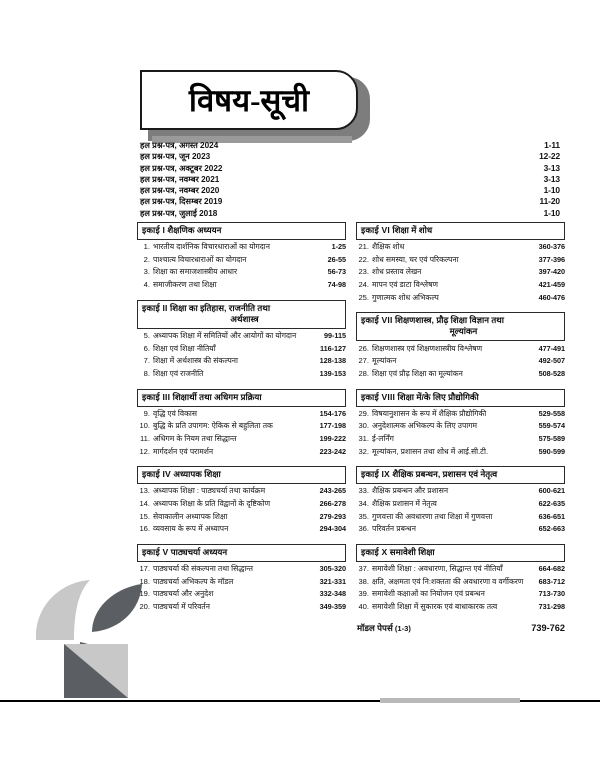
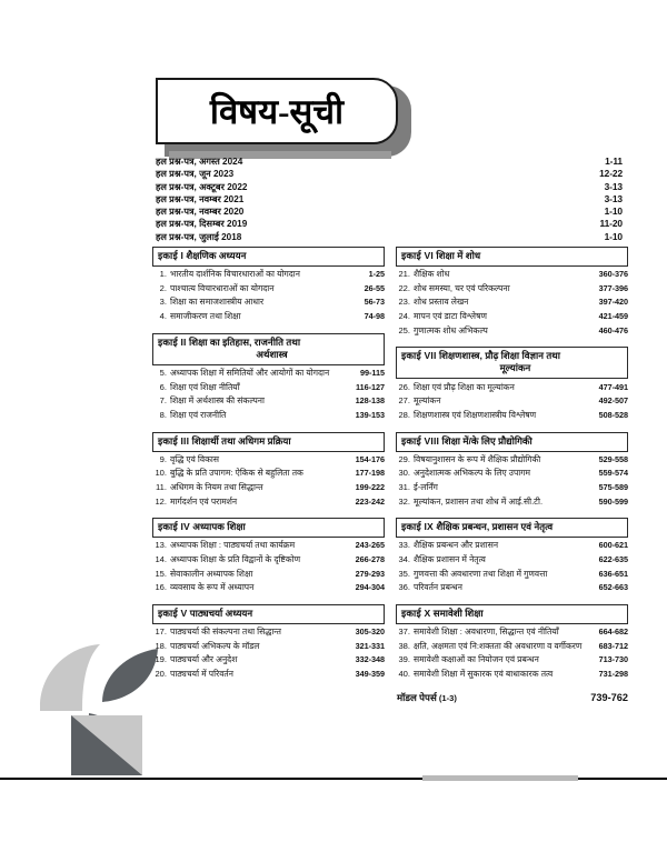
  विषय-सूची
  हल प्रश्न-पत्र, अगस्त 2024
  1-11
  हल प्रश्न-पत्र, जून 2023
  12-22
  हल प्रश्न-पत्र, अक्टूबर 2022
  3-13
  हल प्रश्न-पत्र, नवम्बर 2021
  3-13
  हल प्रश्न-पत्र, नवम्बर 2020
  1-10
  हल प्रश्न-पत्र, दिसम्बर 2019
  11-20
  हल प्रश्न-पत्र, जुलाई 2018
  1-10
  इकाई I शैक्षणिक अध्ययन
  1.
  भारतीय दार्शनिक विचारधाराओं का योगदान
  1-25
  2.
  पाश्चात्य विचारधाराओं का योगदान
  26-55
  3.
  शिक्षा का समाजशास्त्रीय आधार
  56-73
  4.
  समाजीकरण तथा शिक्षा
  74-98
  इकाई II शिक्षा का इतिहास, राजनीति तथा
  अर्थशास्त्र
  5.
  अध्यापक शिक्षा में समितियों और आयोगों का योगदान
  99-115
  6.
  शिक्षा एवं शिक्षा नीतियाँ
  116-127
  7.
  शिक्षा में अर्थशास्त्र की संकल्पना
  128-138
  8.
  शिक्षा एवं राजनीति
  139-153
  इकाई III शिक्षार्थी तथा अधिगम प्रक्रिया
  9.
  वृद्धि एवं विकास
  154-176
  10.
  बुद्धि के प्रति उपागम: ऐकिक से बहुलिता तक
  177-198
  11.
  अधिगम के नियम तथा सिद्धान्त
  199-222
  12.
  मार्गदर्शन एवं परामर्शन
  223-242
  इकाई IV अध्यापक शिक्षा
  13.
  अध्यापक शिक्षा : पाठ्यचर्या तथा कार्यक्रम
  243-265
  14.
  अध्यापक शिक्षा के प्रति विद्वानों के दृष्टिकोण
  266-278
  15.
  सेवाकालीन अध्यापक शिक्षा
  279-293
  16.
  व्यवसाय के रूप में अध्यापन
  294-304
  इकाई V पाठ्यचर्या अध्ययन
  17.
  पाठ्यचर्या की संकल्पना तथा सिद्धान्त
  305-320
  18.
  पाठ्यचर्या अभिकल्प के मॉडल
  321-331
  19.
  पाठ्यचर्या और अनुदेश
  332-348
  20.
  पाठ्यचर्या में परिवर्तन
  349-359
  इकाई VI शिक्षा में शोध
  21.
  शैक्षिक शोध
  360-376
  22.
  शोध समस्या, चर एवं परिकल्पना
  377-396
  23.
  शोध प्रस्ताव लेखन
  397-420
  24.
  मापन एवं डाटा विश्लेषण
  421-459
  25.
  गुणात्मक शोध अभिकल्प
  460-476
  इकाई VII शिक्षणशास्त्र, प्रौढ़ शिक्षा विज्ञान तथा
  मूल्यांकन
  26.
- शिक्षणशास्त्र एवं शिक्षणशास्त्रीय विश्लेषण
+ शिक्षा एवं प्रौढ़ शिक्षा का मूल्यांकन
  477-491
  27.
  मूल्यांकन
  492-507
  28.
- शिक्षा एवं प्रौढ़ शिक्षा का मूल्यांकन
+ शिक्षणशास्त्र एवं शिक्षणशास्त्रीय विश्लेषण
  508-528
  इकाई VIII शिक्षा में/के लिए प्रौद्योगिकी
  29.
  विषयानुशासन के रूप में शैक्षिक प्रौद्योगिकी
  529-558
  30.
  अनुदेशात्मक अभिकल्प के लिए उपागम
  559-574
  31.
  ई-लर्निंग
  575-589
  32.
  मूल्यांकन, प्रशासन तथा शोध में आई.सी.टी.
  590-599
  इकाई IX शैक्षिक प्रबन्धन, प्रशासन एवं नेतृत्व
  33.
  शैक्षिक प्रबन्धन और प्रशासन
  600-621
  34.
  शैक्षिक प्रशासन में नेतृत्व
  622-635
  35.
  गुणवत्ता की अवधारणा तथा शिक्षा में गुणवत्ता
  636-651
  36.
  परिवर्तन प्रबन्धन
  652-663
  इकाई X समावेशी शिक्षा
  37.
  समावेशी शिक्षा : अवधारणा, सिद्धान्त एवं नीतियाँ
  664-682
  38.
  क्षति, अक्षमता एवं नि:शक्तता की अवधारणा व वर्गीकरण
  683-712
  39.
  समावेशी कक्षाओं का नियोजन एवं प्रबन्धन
  713-730
  40.
  समावेशी शिक्षा में सुकारक एवं बाधाकारक तत्व
  731-298
  मॉडल पेपर्स (1-3)
  739-762
